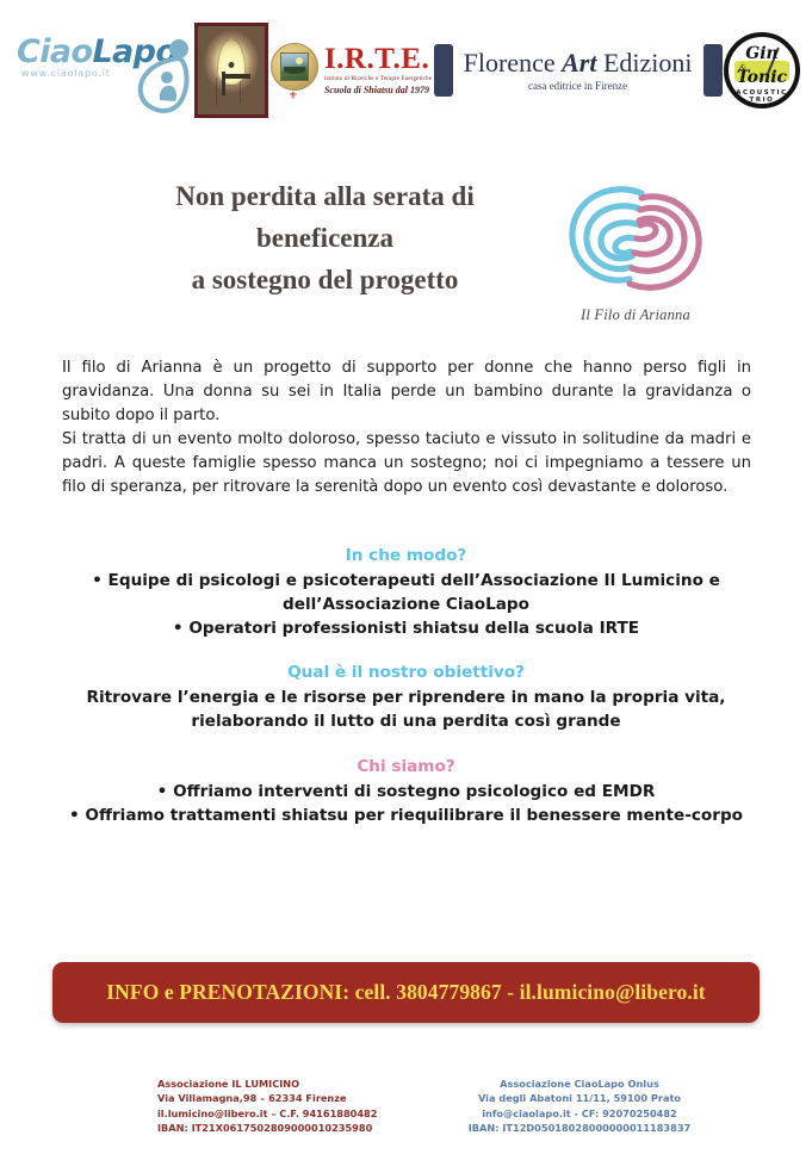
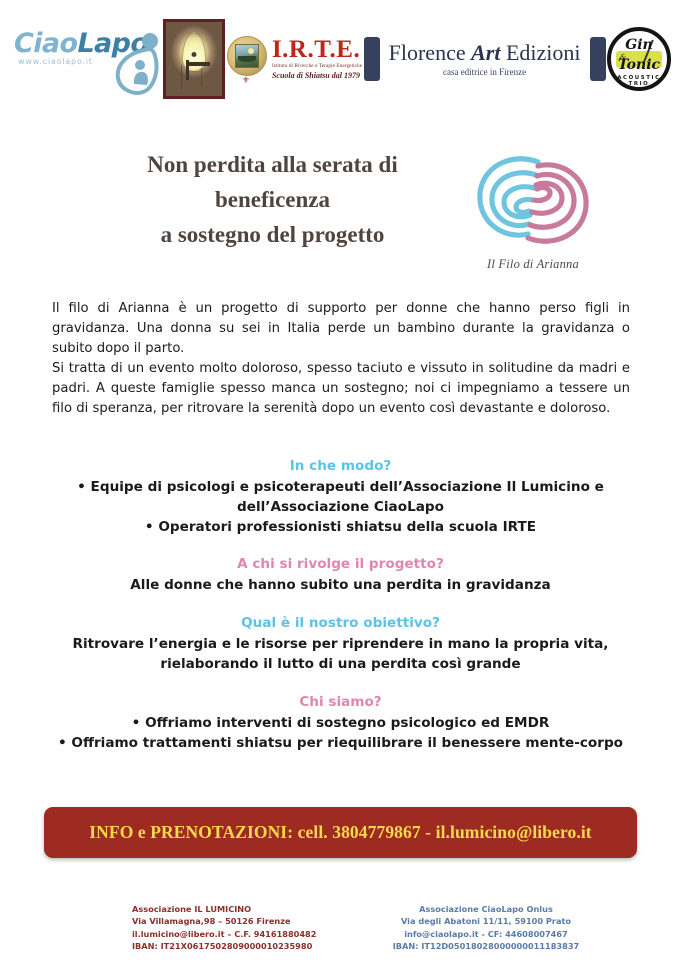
  CiaoLapo
  www.ciaolapo.it
  ⚜
  I.R.T.E.
  Scuola di Shiatsu dal 1979
  Florence Art Edizioni
  casa editrice in Firenze
  Gin
  &
  Tonic
  Non perdita alla serata di
  beneficenza
  a sostegno del progetto
  Il Filo di Arianna
  Il filo di Arianna è un progetto di supporto per donne che hanno perso figli in gravidanza. Una donna su sei in Italia perde un bambino durante la gravidanza o subito dopo il parto.
  Si tratta di un evento molto doloroso, spesso taciuto e vissuto in solitudine da madri e padri. A queste famiglie spesso manca un sostegno; noi ci impegniamo a tessere un filo di speranza, per ritrovare la serenità dopo un evento così devastante e doloroso.
  In che modo?
  • Equipe di psicologi e psicoterapeuti dell’Associazione Il Lumicino e dell’Associazione CiaoLapo
  • Operatori professionisti shiatsu della scuola IRTE
+ A chi si rivolge il progetto?
+ Alle donne che hanno subito una perdita in gravidanza
  Qual è il nostro obiettivo?
  Ritrovare l’energia e le risorse per riprendere in mano la propria vita, rielaborando il lutto di una perdita così grande
  Chi siamo?
  • Offriamo interventi di sostegno psicologico ed EMDR
  • Offriamo trattamenti shiatsu per riequilibrare il benessere mente-corpo
  INFO e PRENOTAZIONI: cell. 3804779867 - il.lumicino@libero.it
  Associazione IL LUMICINO
- Via Villamagna,98 – 62334 Firenze
+ Via Villamagna,98 – 50126 Firenze
  il.lumicino@libero.it – C.F. 94161880482
  IBAN: IT21X0617502809000010235980
  Associazione CiaoLapo Onlus
  Via degli Abatoni 11/11, 59100 Prato
- info@ciaolapo.it - CF: 92070250482
+ info@ciaolapo.it - CF: 44608007467
  IBAN: IT12D05018028000000011183837
